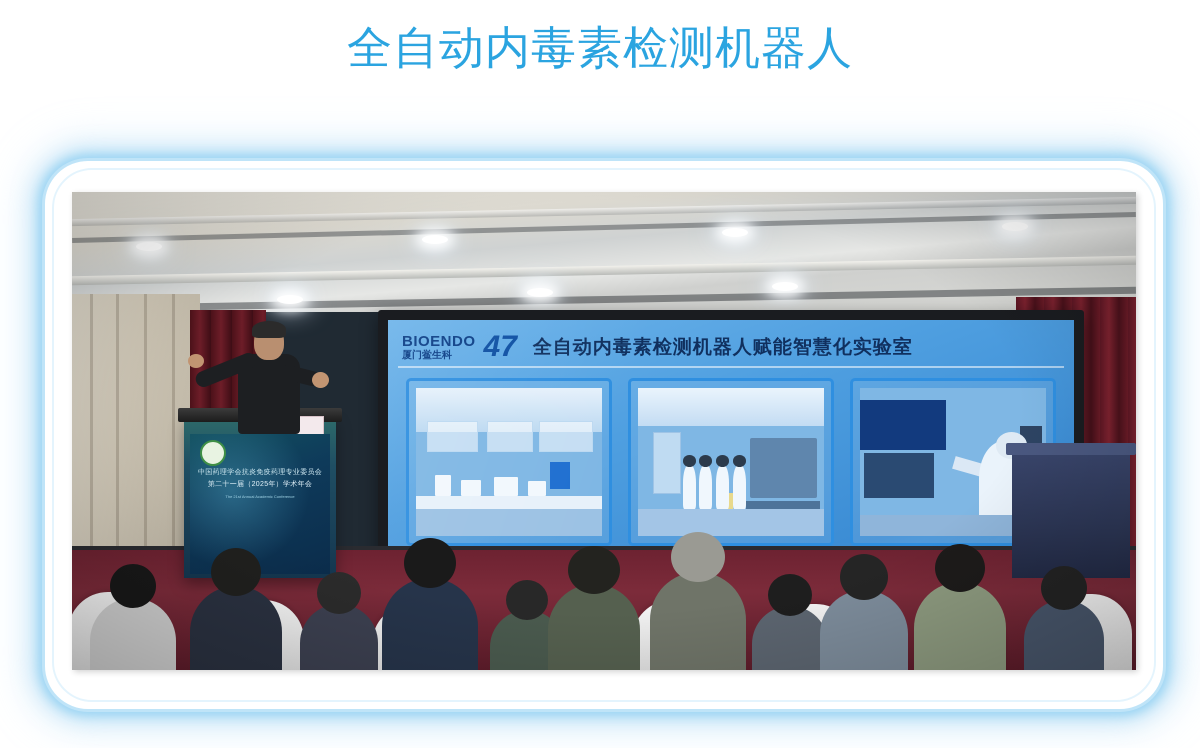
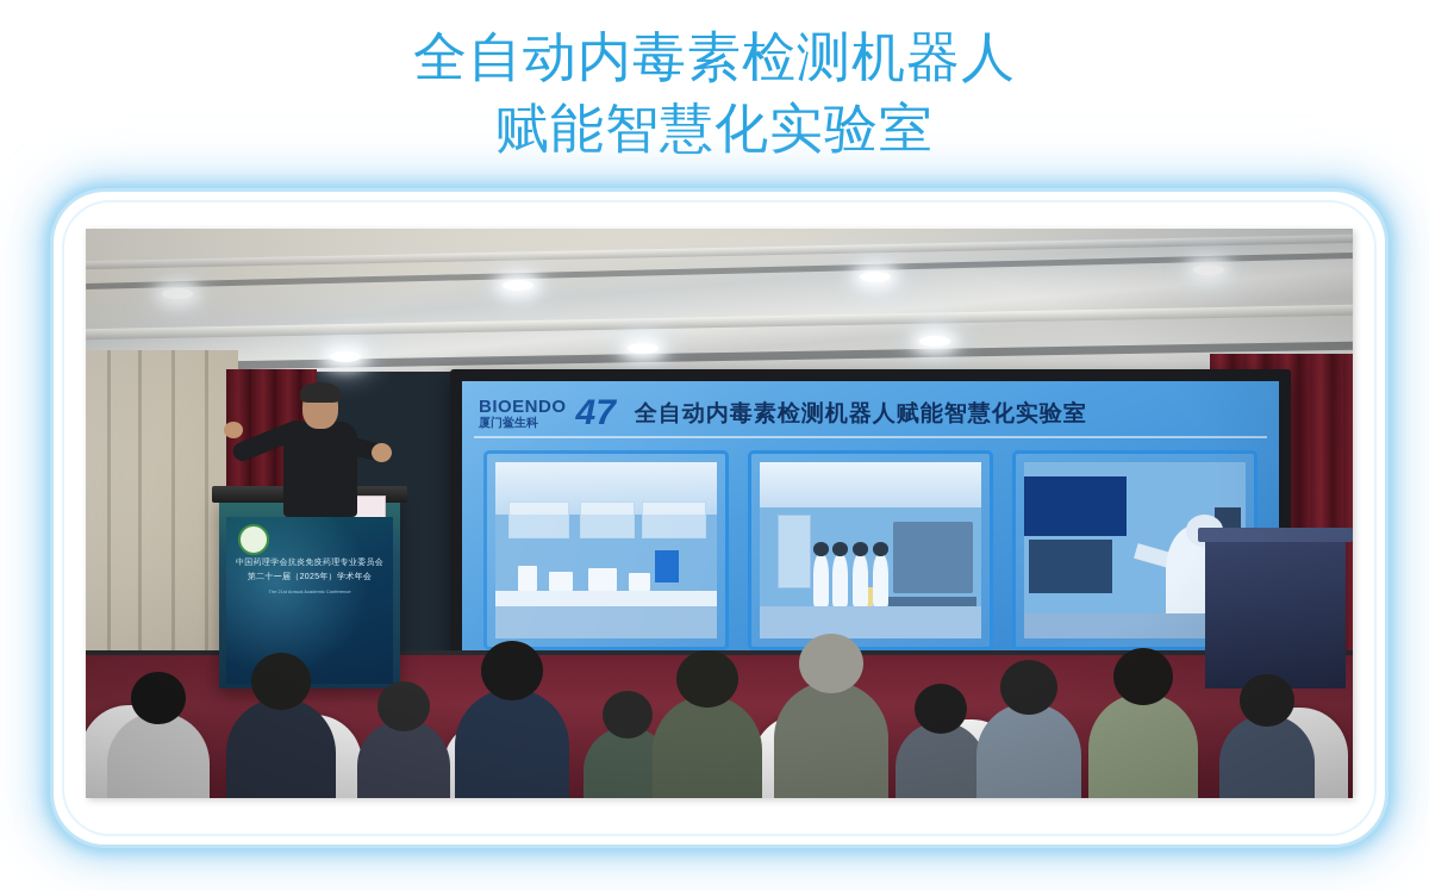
  全自动内毒素检测机器人
+ 赋能智慧化实验室
